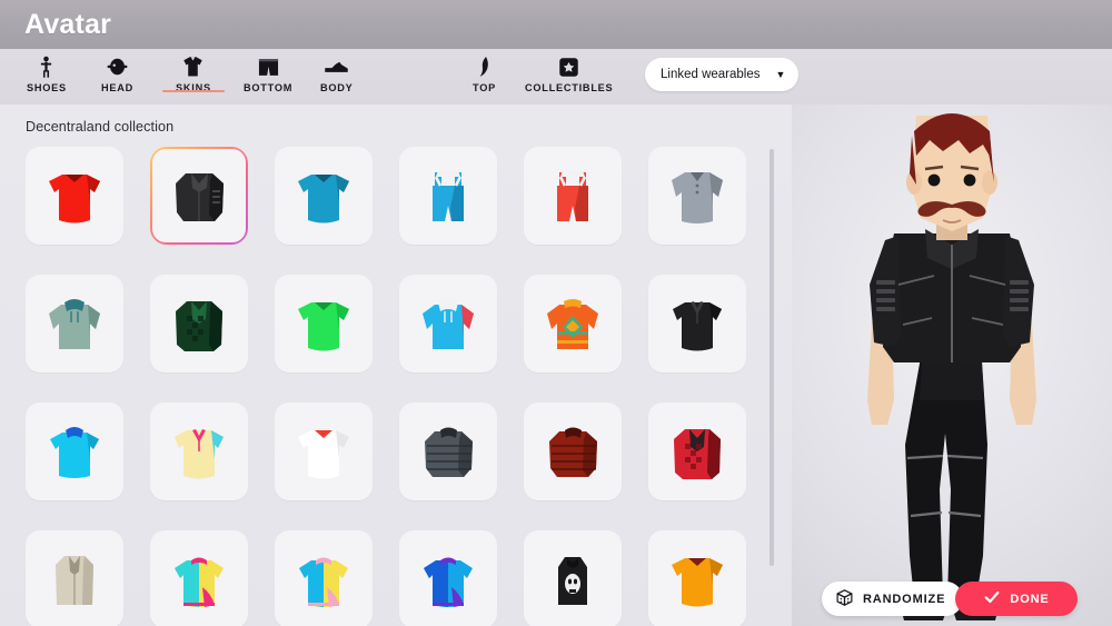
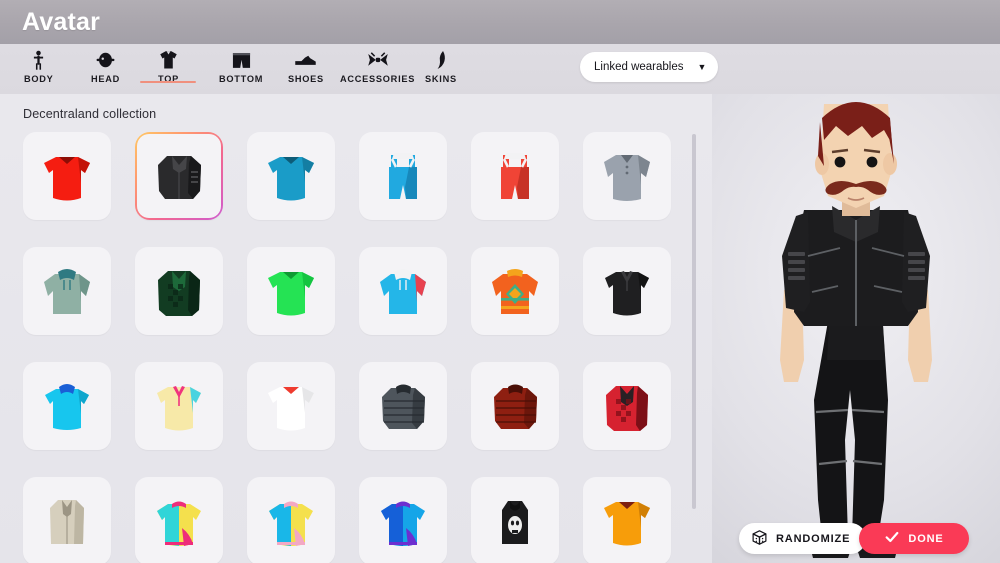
  Avatar
- SHOES
+ BODY
  HEAD
- SKINS
+ TOP
  BOTTOM
- BODY
+ SHOES
+ ACCESSORIES
- TOP
+ SKINS
- COLLECTIBLES
  Linked wearables
  ▼
  Decentraland collection
  RANDOMIZE
  DONE
